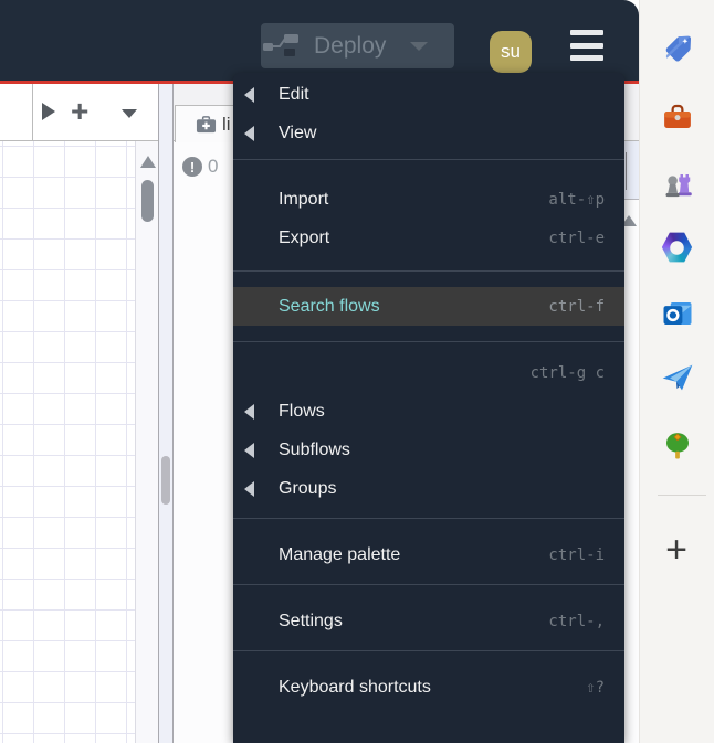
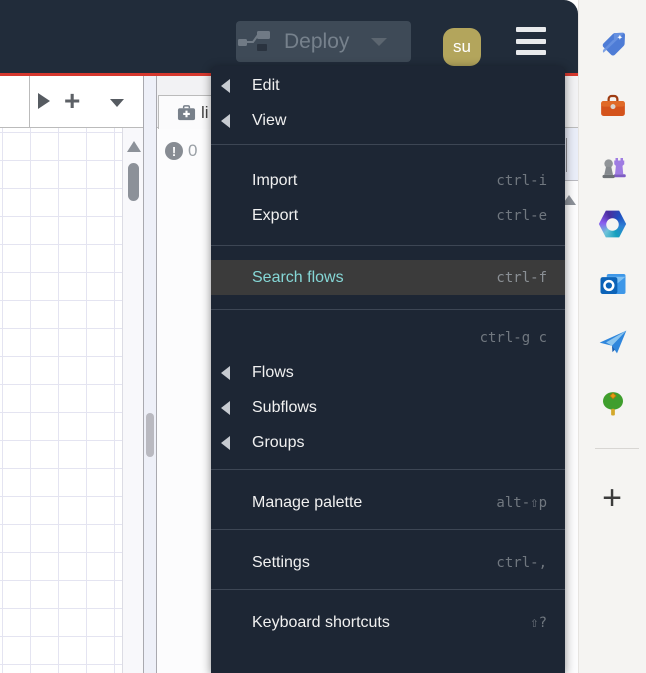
  Deploy
  su
  +
  li
  !
  0
  Edit
  View
  Import
- alt-⇧p
+ ctrl-i
  Export
  ctrl-e
  Search flows
  ctrl-f
  ctrl-g c
  Flows
  Subflows
  Groups
  Manage palette
- ctrl-i
+ alt-⇧p
  Settings
  ctrl-,
  Keyboard shortcuts
  ⇧?
  +
